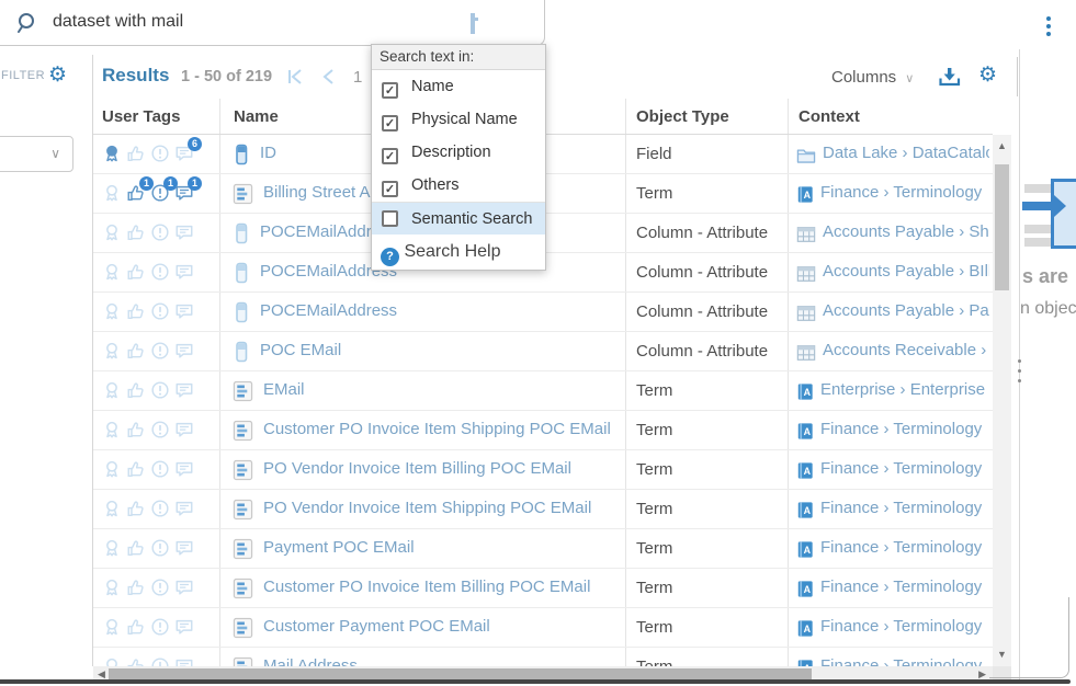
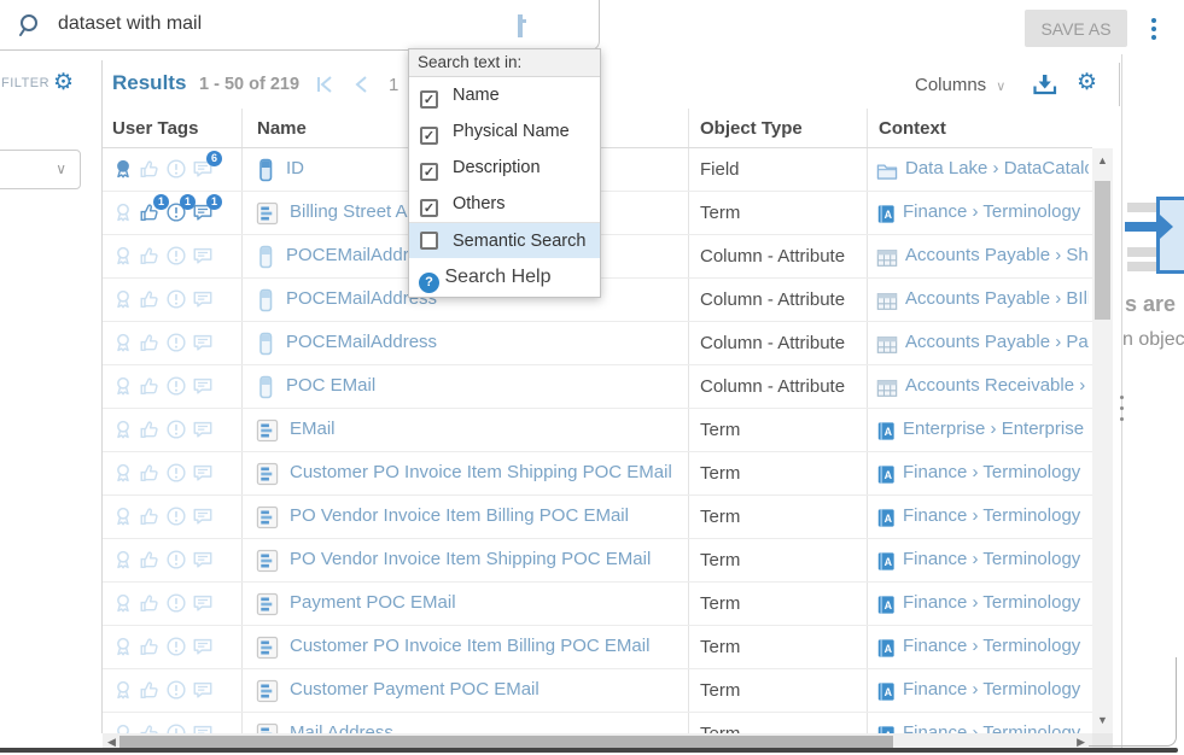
  dataset with mail
+ SAVE AS
  FILTER
  ⚙
  Results
  1 - 50 of 219
  1
  Columns ∨
  ⚙
  ∨
  User Tags
  Name
  Object Type
  Context
  6
  ID
  Field
  Data Lake › DataCatal
  1
  1
  1
  Billing Street A
  Term
  A
  Finance › Terminology
  POCEMailAddr
  Column - Attribute
  Accounts Payable › Sh
  POCEMailAddress
  Column - Attribute
  Accounts Payable › BIl
  POCEMailAddress
  Column - Attribute
  Accounts Payable › Pa
  POC EMail
  Column - Attribute
  Accounts Receivable ›
  EMail
  Term
  A
  Enterprise › Enterprise
  Customer PO Invoice Item Shipping POC EMail
  Term
  A
  Finance › Terminology
  PO Vendor Invoice Item Billing POC EMail
  Term
  A
  Finance › Terminology
  PO Vendor Invoice Item Shipping POC EMail
  Term
  A
  Finance › Terminology
  Payment POC EMail
  Term
  A
  Finance › Terminology
  Customer PO Invoice Item Billing POC EMail
  Term
  A
  Finance › Terminology
  Customer Payment POC EMail
  Term
  A
  Finance › Terminology
  ▲
  ▼
  ◀
  ▶
  s are
  n objec
  Search text in:
  ✓ Name
  ✓ Physical Name
  ✓ Description
  ✓ Others
  Semantic Search
  ? Search Help
